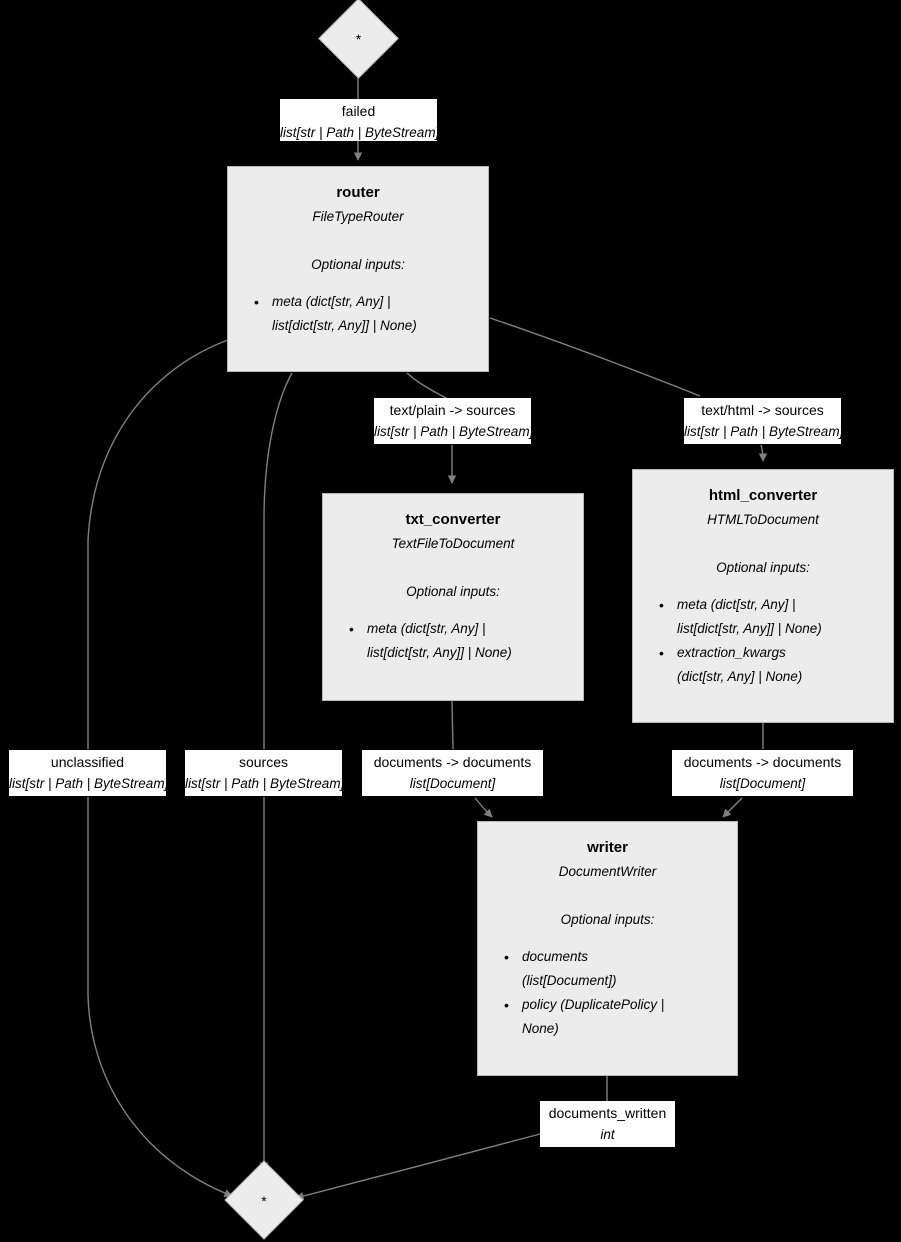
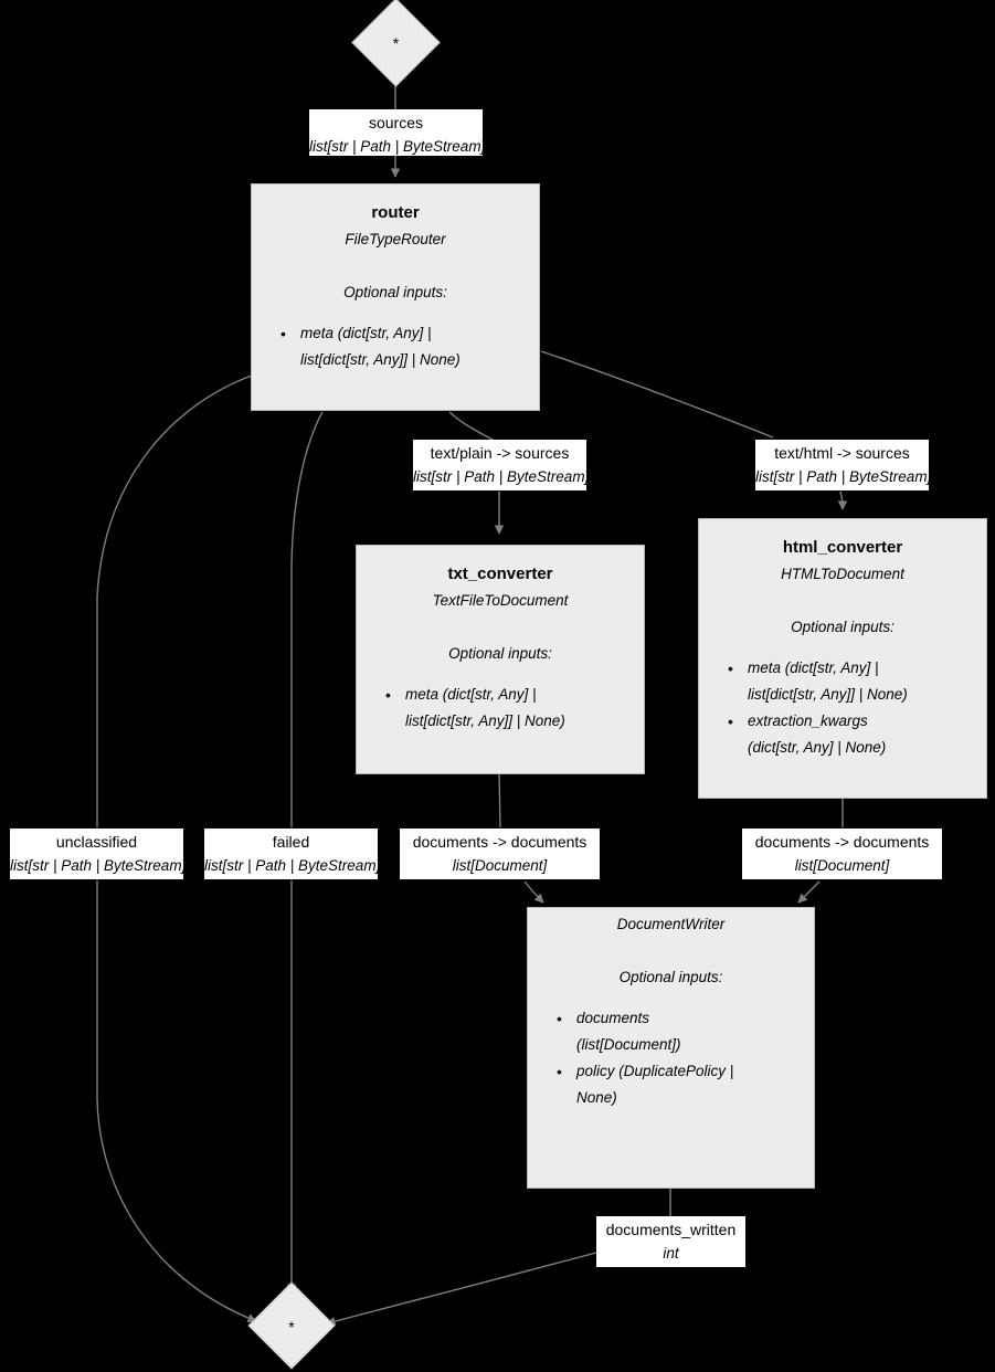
- failed
+ sources
  list[str | Path | ByteStream]
  router
  FileTypeRouter
  Optional inputs:
  meta (dict[str, Any] |
  list[dict[str, Any]] | None)
  text/plain -> sources
  list[str | Path | ByteStream]
  text/html -> sources
  list[str | Path | ByteStream]
  txt_converter
  TextFileToDocument
  Optional inputs:
  meta (dict[str, Any] |
  list[dict[str, Any]] | None)
  html_converter
  HTMLToDocument
  Optional inputs:
  meta (dict[str, Any] |
  list[dict[str, Any]] | None)
  extraction_kwargs
  (dict[str, Any] | None)
  unclassified
  list[str | Path | ByteStream]
- sources
+ failed
  list[str | Path | ByteStream]
  documents -> documents
  list[Document]
  documents -> documents
  list[Document]
- writer
  DocumentWriter
  Optional inputs:
  documents
  (list[Document])
  policy (DuplicatePolicy |
  None)
  documents_written
  int
